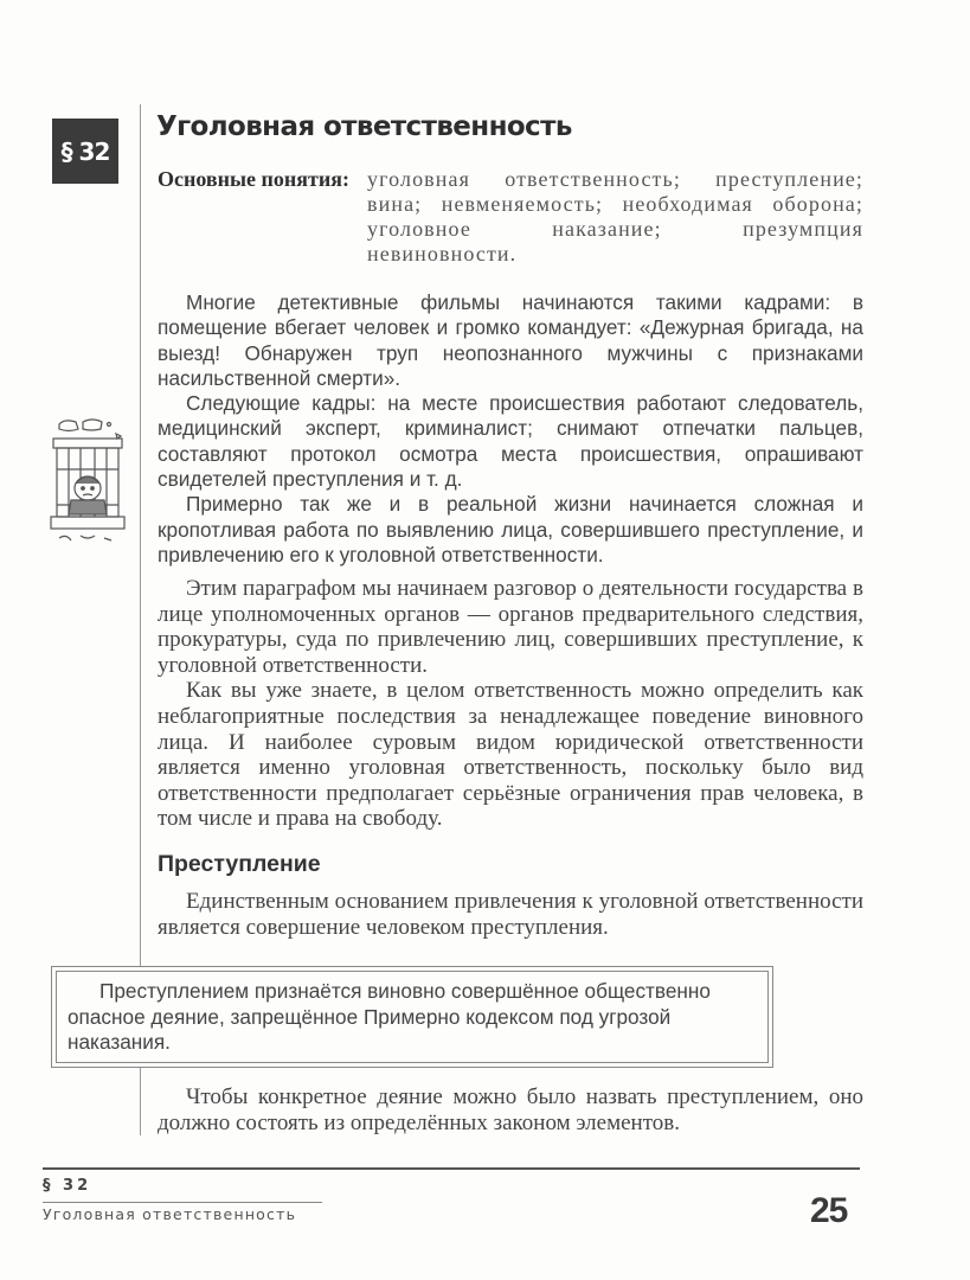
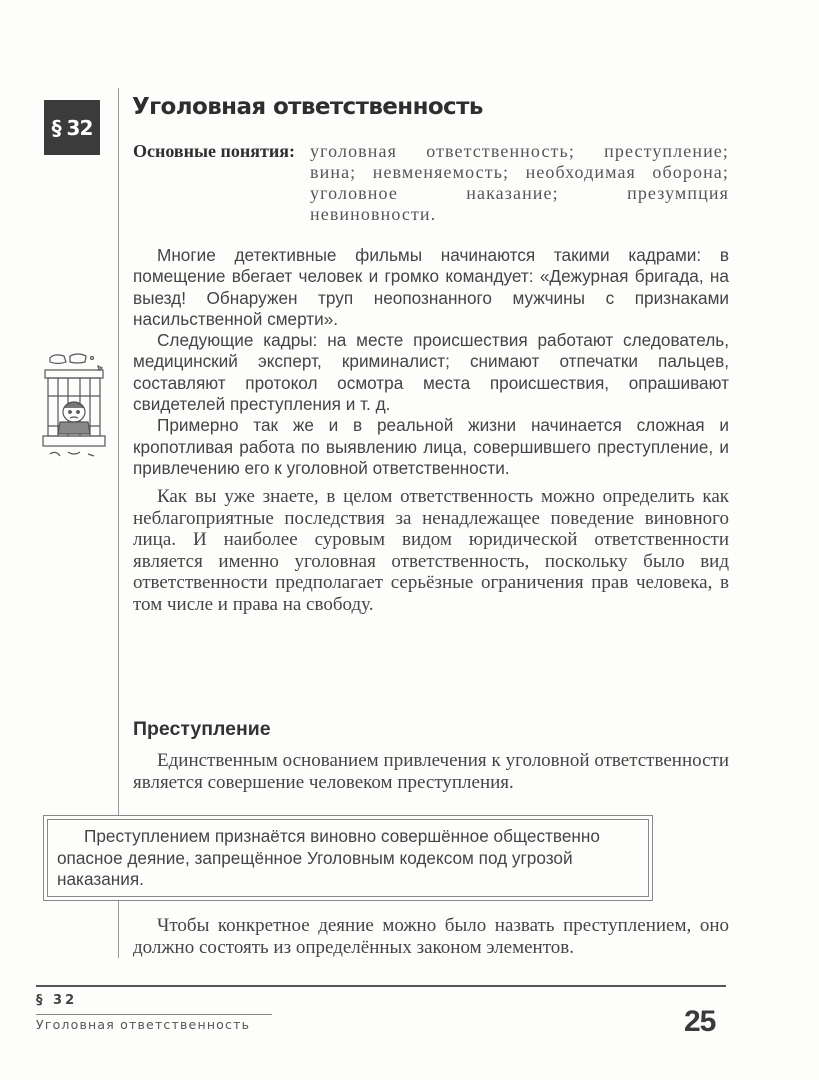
  § 32
  Уголовная ответственность
  Основные понятия:
  уголовная ответственность; преступление; вина; невменяемость; необходимая оборона; уголовное наказание; презумпция невиновности.
  Многие детективные фильмы начинаются такими кадрами: в помещение вбегает человек и громко командует: «Дежурная бригада, на выезд! Обнаружен труп неопознанного мужчины с признаками насильственной смерти».
  Следующие кадры: на месте происшествия работают следователь, медицинский эксперт, криминалист; снимают отпечатки пальцев, составляют протокол осмотра места происшествия, опрашивают свидетелей преступления и т. д.
  Примерно так же и в реальной жизни начинается сложная и кропотливая работа по выявлению лица, совершившего преступление, и привлечению его к уголовной ответственности.
- Этим параграфом мы начинаем разговор о деятельности государства в лице уполномоченных органов — органов предварительного следствия, прокуратуры, суда по привлечению лиц, совершивших преступление, к уголовной ответственности.
  Как вы уже знаете, в целом ответственность можно определить как неблагоприятные последствия за ненадлежащее поведение виновного лица. И наиболее суровым видом юридической ответственности является именно уголовная ответственность, поскольку было вид ответственности предполагает серьёзные ограничения прав человека, в том числе и права на свободу.
  Преступление
  Единственным основанием привлечения к уголовной ответственности является совершение человеком преступления.
- Преступлением признаётся виновно совершённое общественно опасное деяние, запрещённое Примерно кодексом под угрозой наказания.
+ Преступлением признаётся виновно совершённое общественно опасное деяние, запрещённое Уголовным кодексом под угрозой наказания.
  Чтобы конкретное деяние можно было назвать преступлением, оно должно состоять из определённых законом элементов.
  § 32
  Уголовная ответственность
  25
